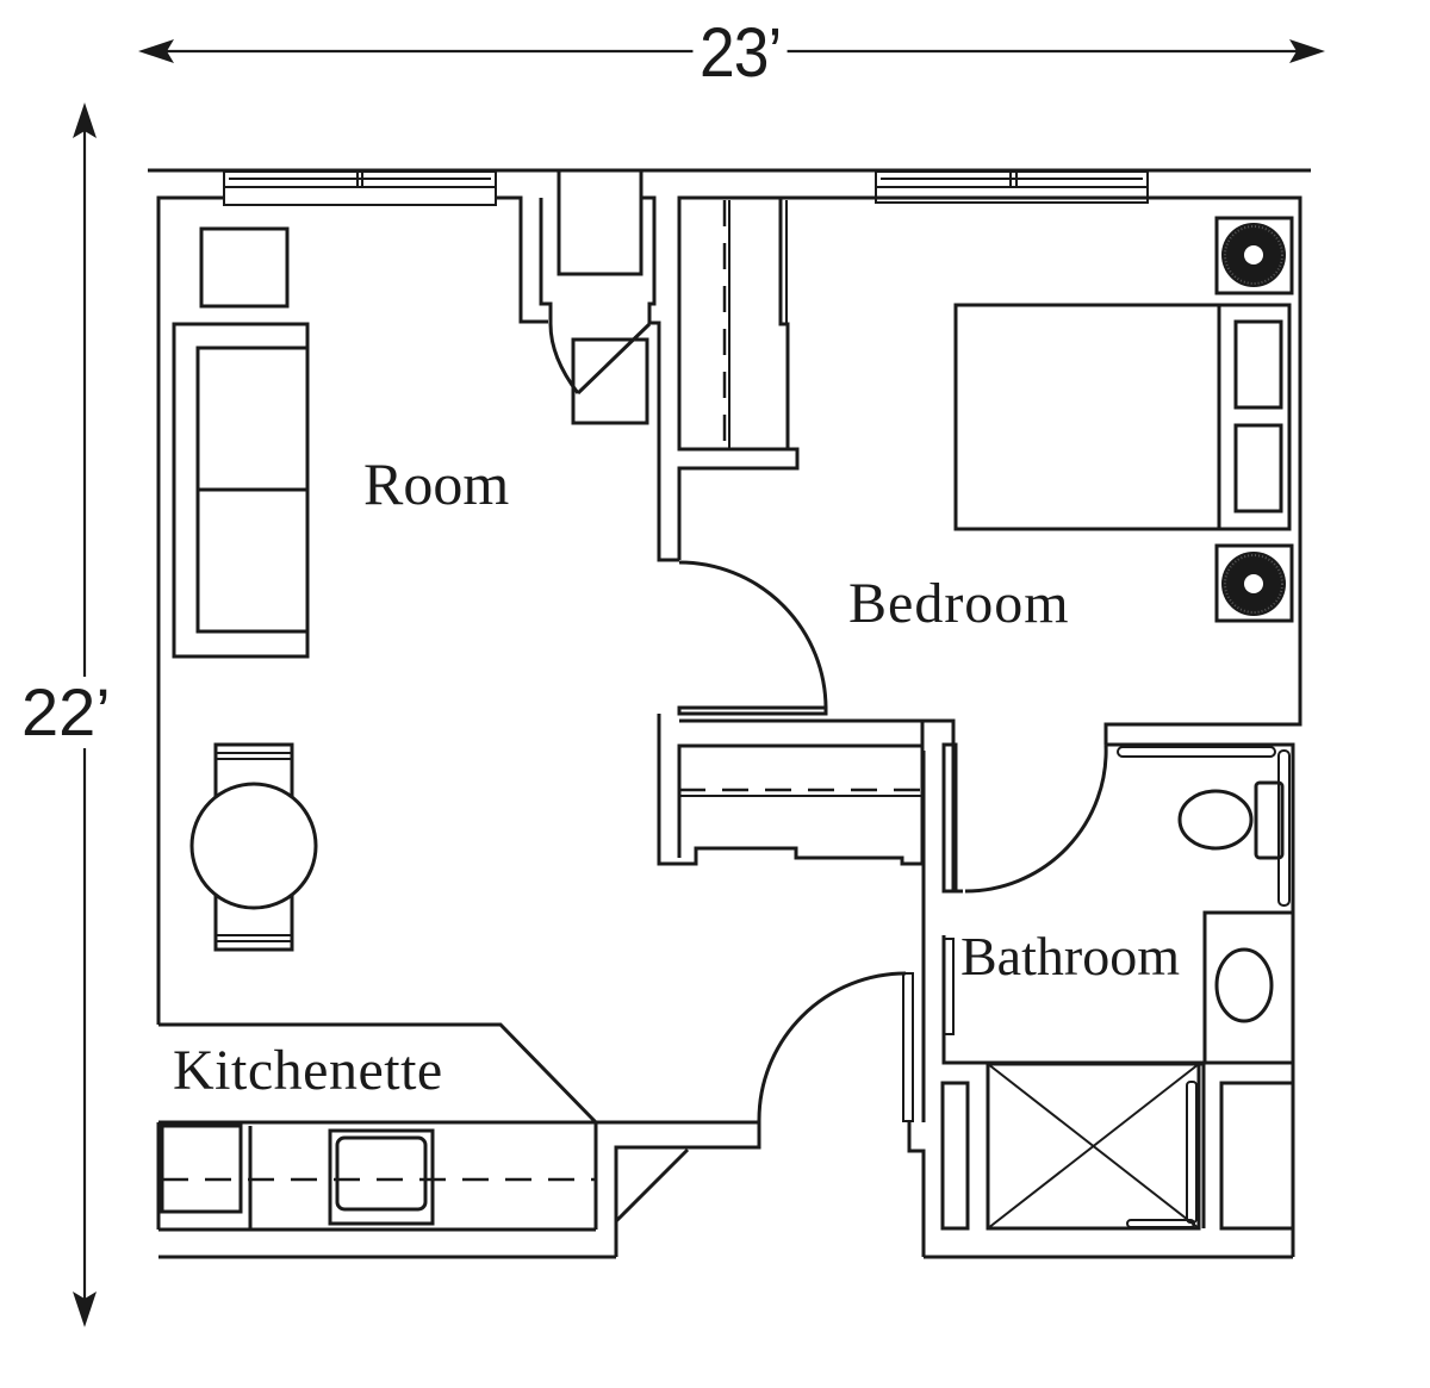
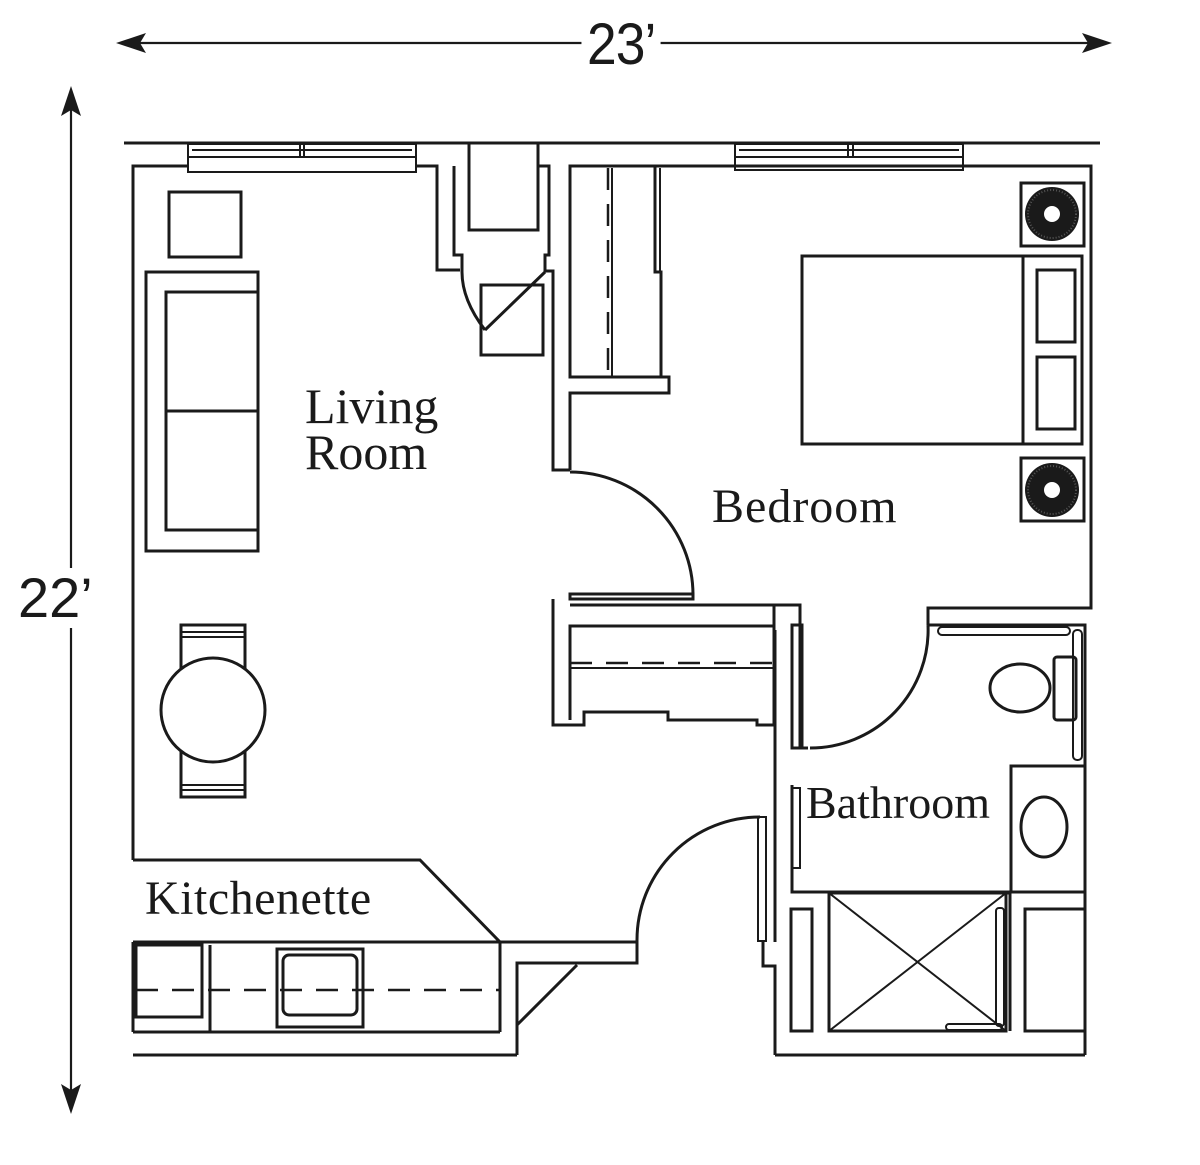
  23’
  22’
+ Living
  Room
  Bedroom
  Bathroom
  Kitchenette
